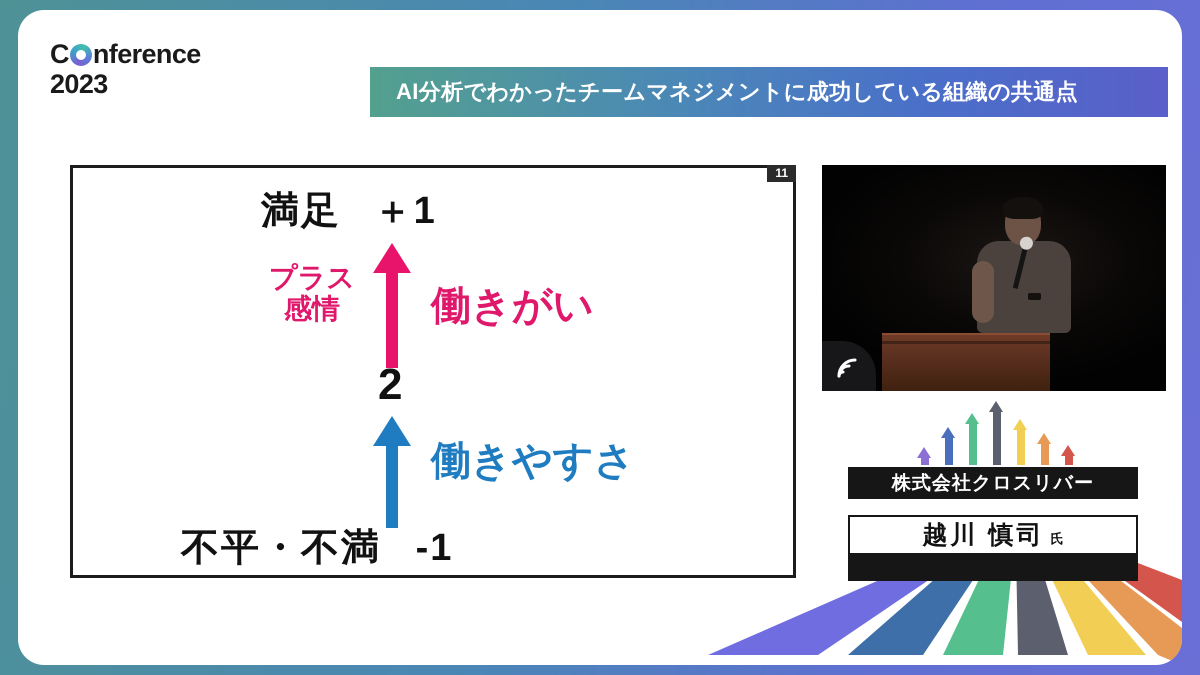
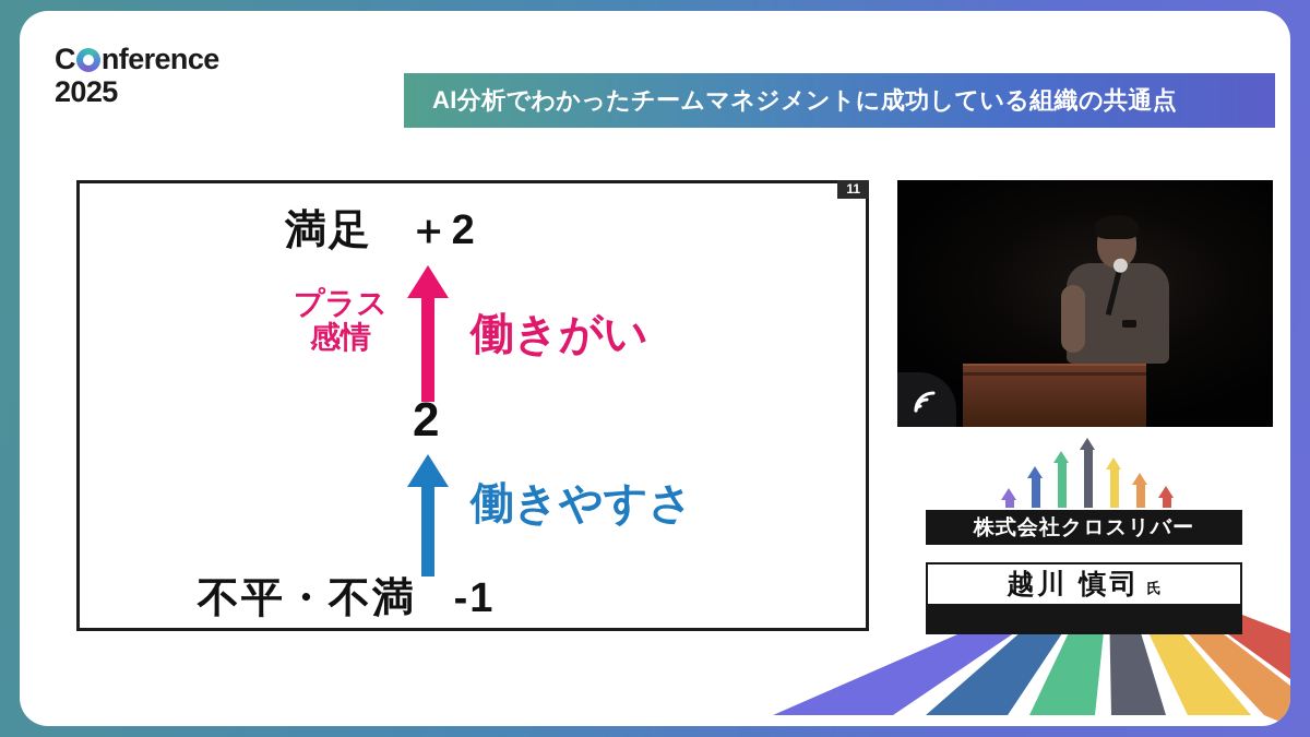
  C
  nference
- 2023
+ 2025
  AI分析でわかったチームマネジメントに成功している組織の共通点
  11
- 満足 ＋1
+ 満足 ＋2
  プラス
  感情
  働きがい
  2
  働きやすさ
  不平・不満 -1
  株式会社クロスリバー
  越川 慎司
  氏
